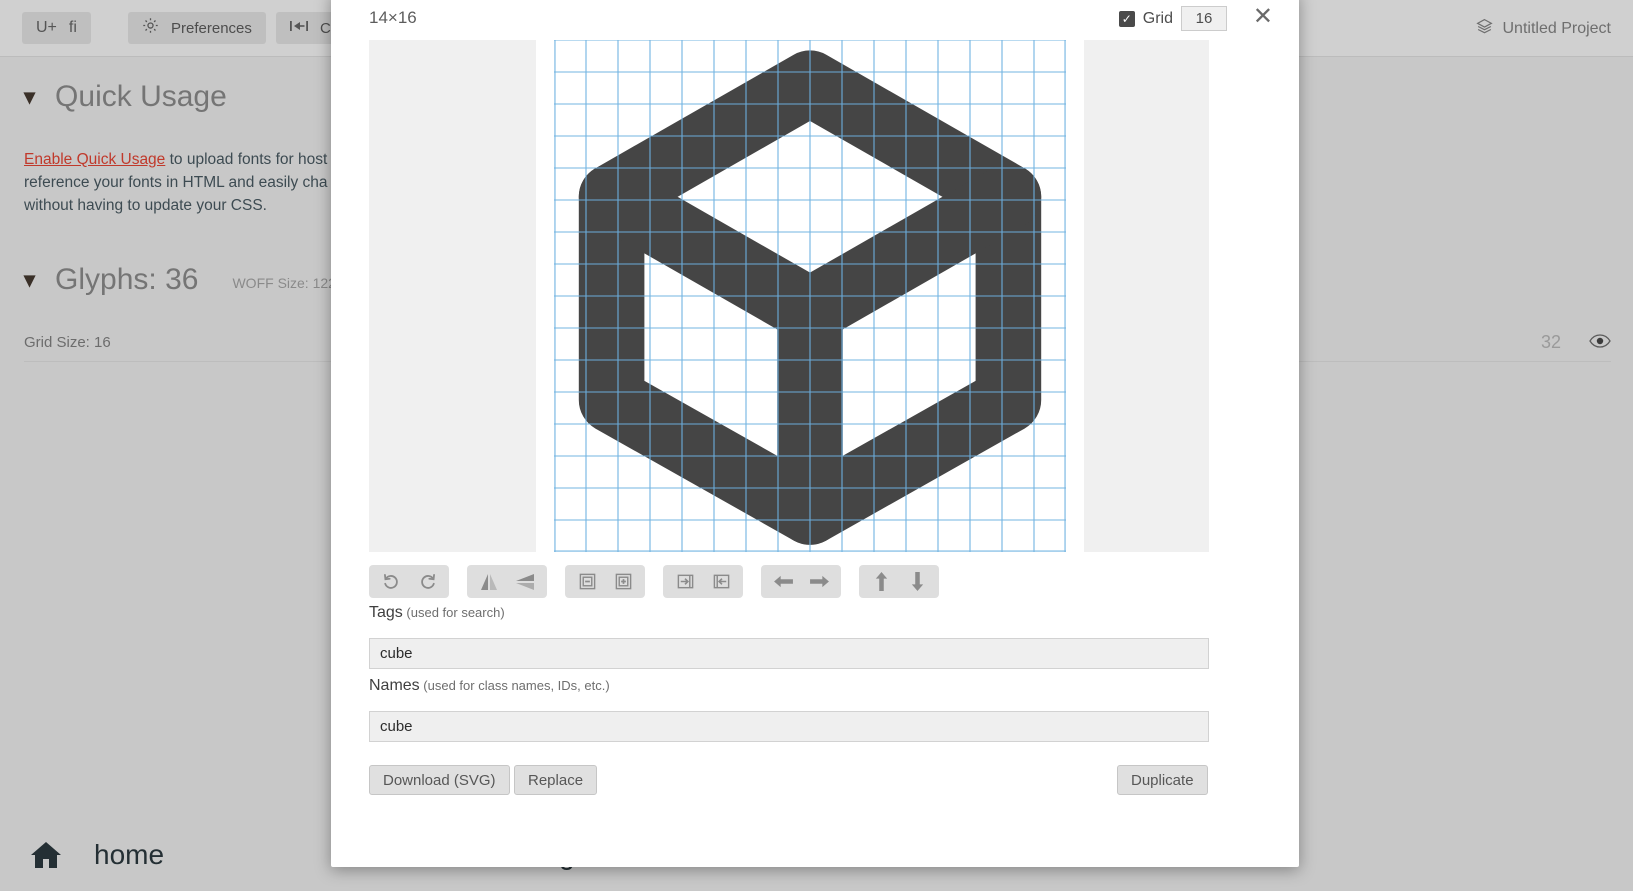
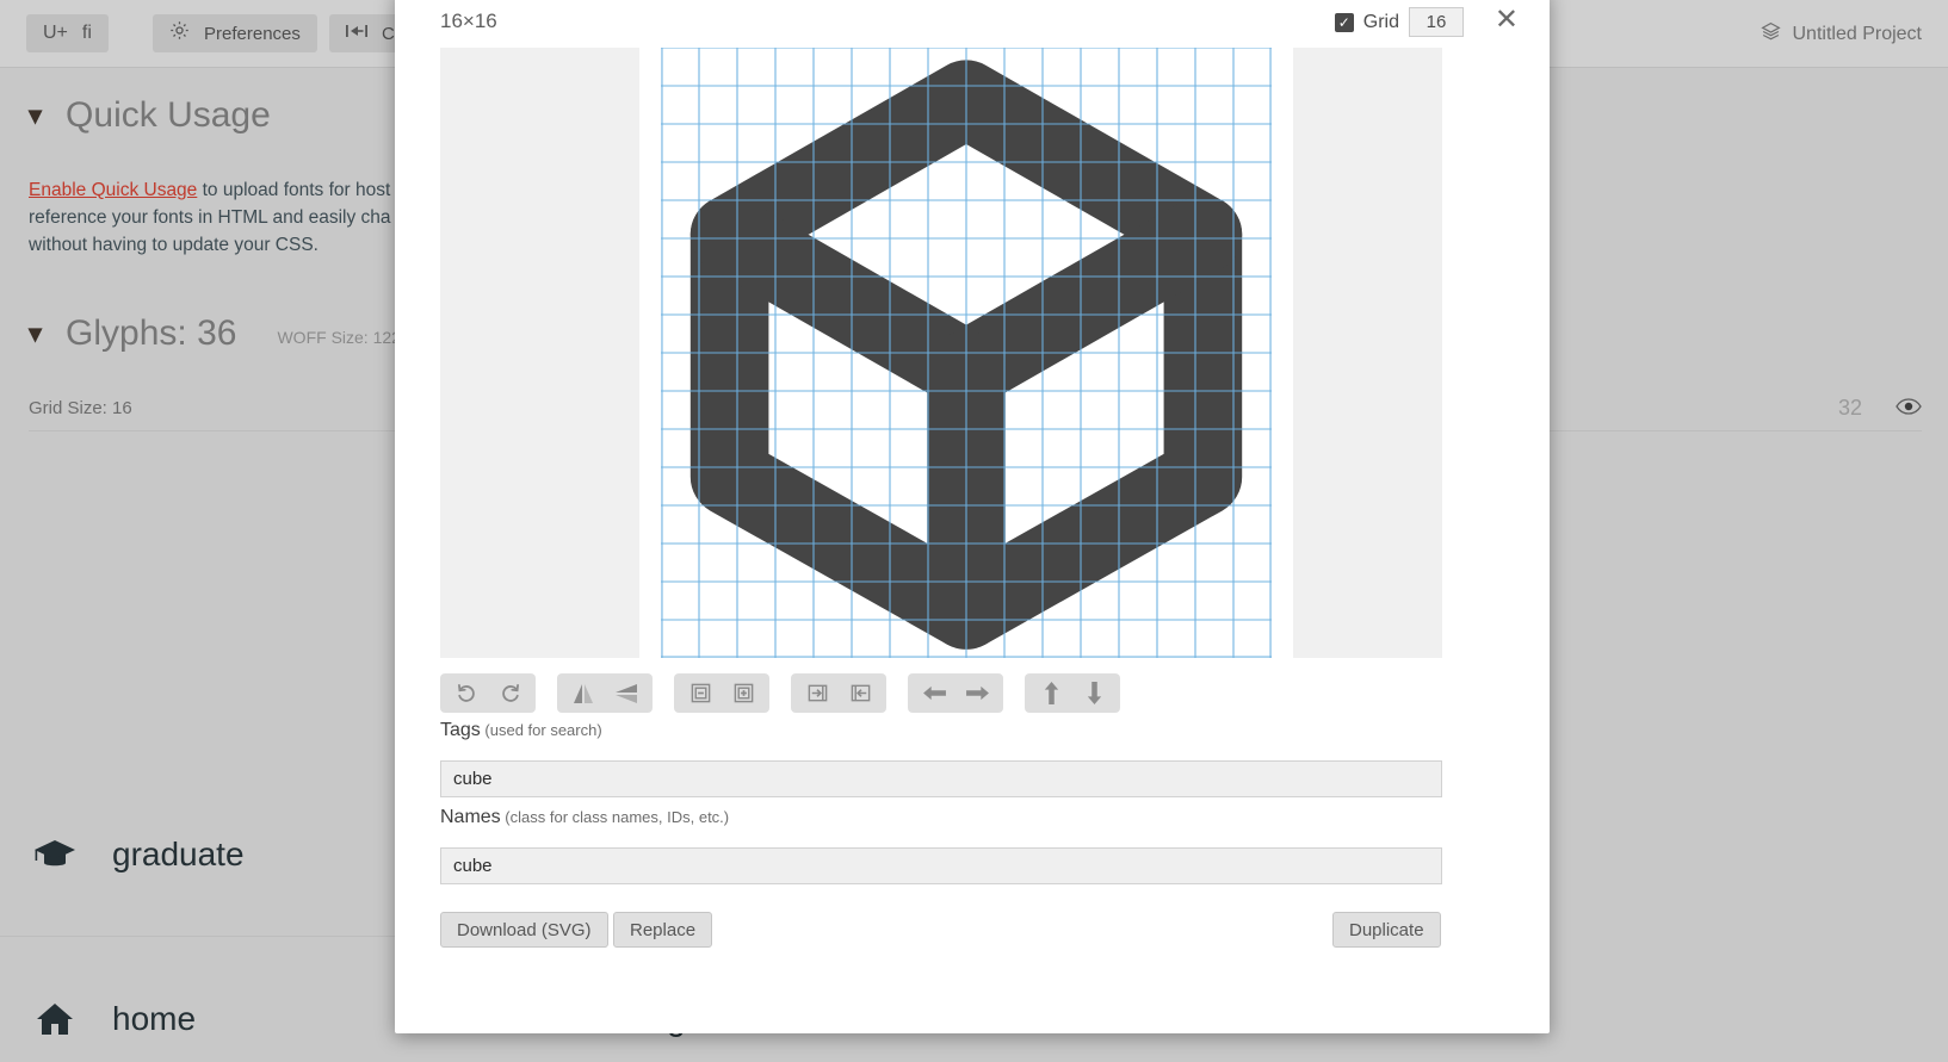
  U+
  fi
  Preferences
  C
  Untitled Project
  ▾
  Quick Usage
  Enable Quick Usage to upload fonts for host reference your fonts in HTML and easily cha without having to update your CSS.
  ▾
  Glyphs: 36
  WOFF Size: 12
  Grid Size: 16
  32
+ graduate
  home
- 14×16
+ 16×16
  ✓
  Grid
  16
  ✕
  Tags (used for search)
  cube
- Names (used for class names, IDs, etc.)
+ Names (class for class names, IDs, etc.)
  cube
  Download (SVG)
  Replace
  Duplicate
